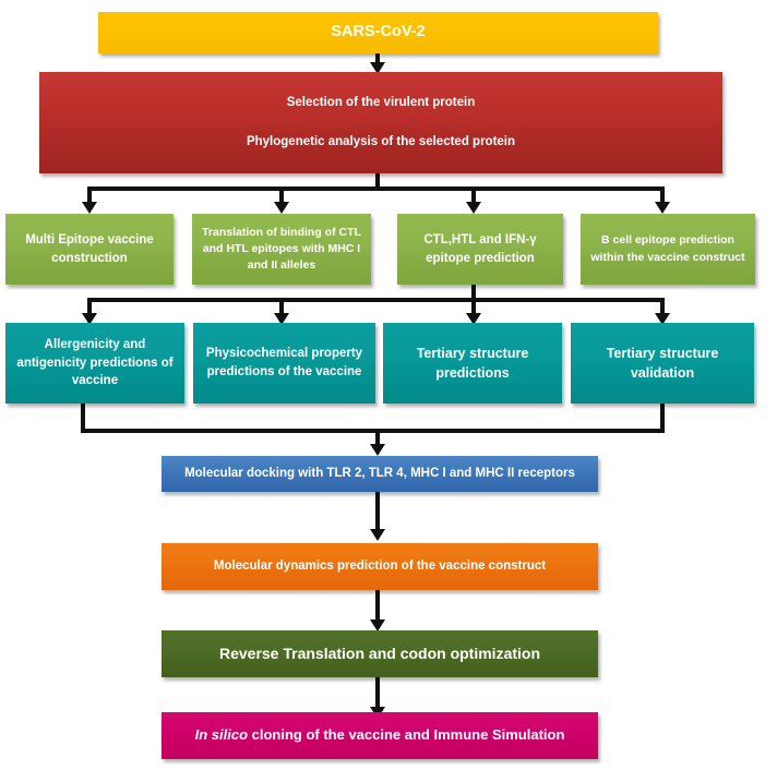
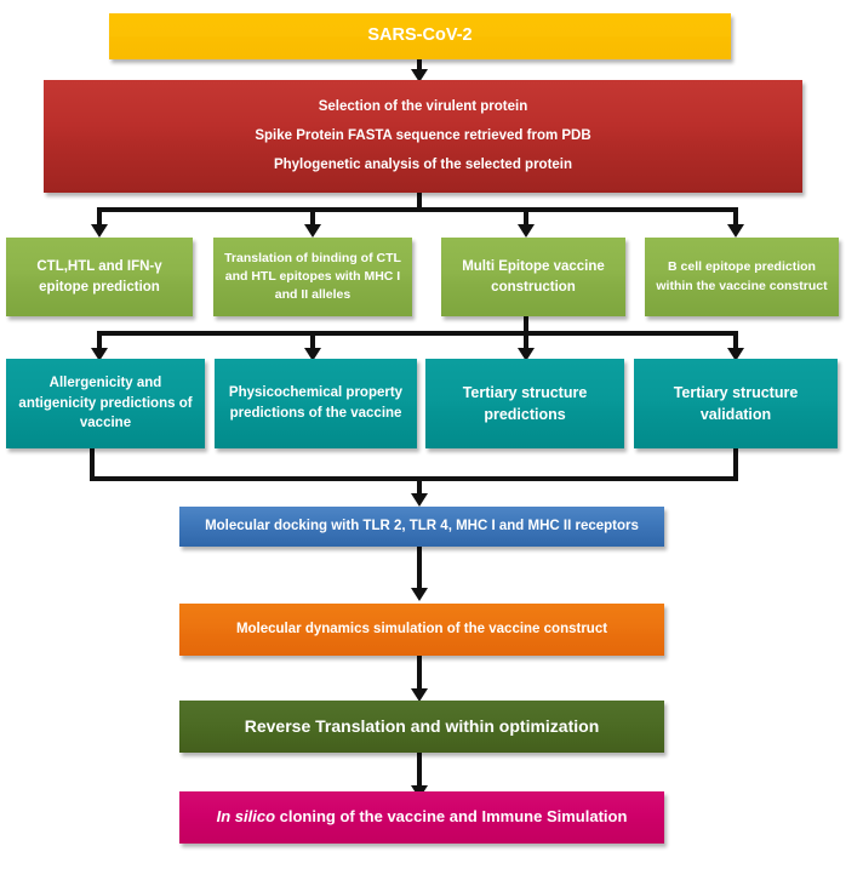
  SARS-CoV-2
  Selection of the virulent protein
+ Spike Protein FASTA sequence retrieved from PDB
  Phylogenetic analysis of the selected protein
- Multi Epitope vaccine construction
+ CTL,HTL and IFN-γ epitope prediction
  Translation of binding of CTL and HTL epitopes with MHC I and II alleles
- CTL,HTL and IFN-γ epitope prediction
+ Multi Epitope vaccine construction
  B cell epitope prediction within the vaccine construct
  Allergenicity and antigenicity predictions of vaccine
  Physicochemical property predictions of the vaccine
  Tertiary structure predictions
  Tertiary structure validation
  Molecular docking with TLR 2, TLR 4, MHC I and MHC II receptors
- Molecular dynamics prediction of the vaccine construct
+ Molecular dynamics simulation of the vaccine construct
- Reverse Translation and codon optimization
+ Reverse Translation and within optimization
  In silico cloning of the vaccine and Immune Simulation
